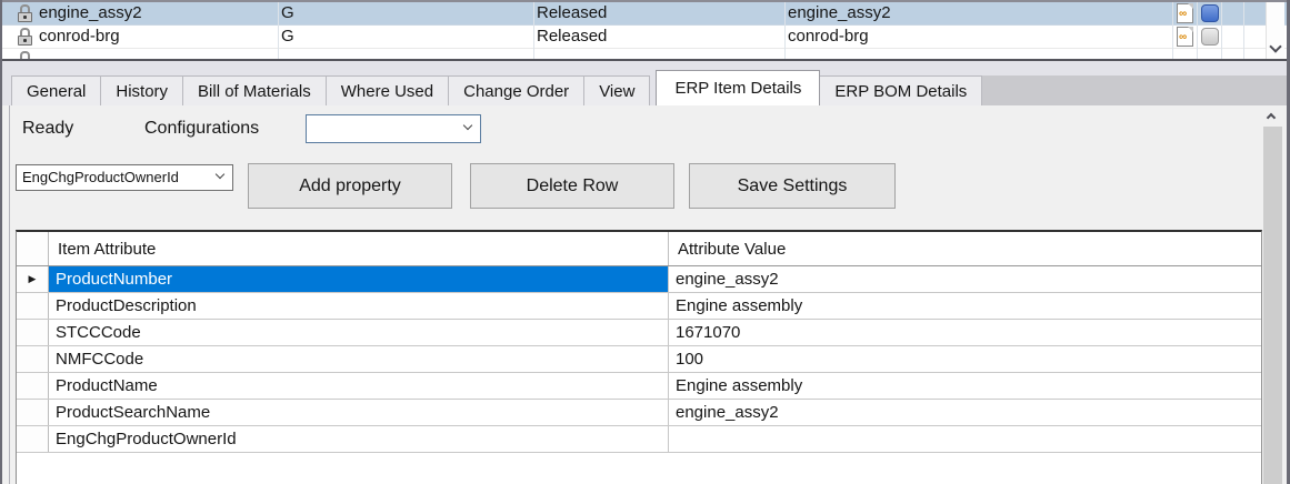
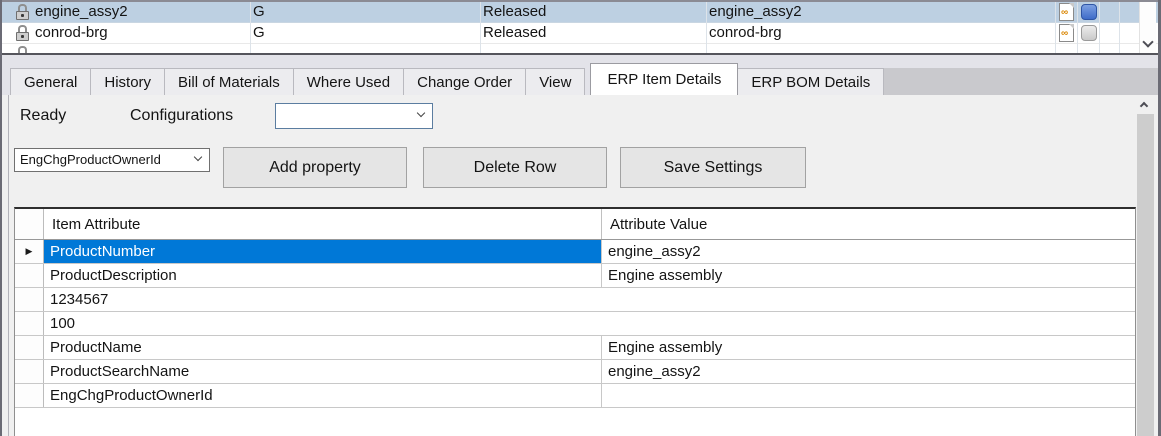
  engine_assy2
  G
  Released
  engine_assy2
  ∞
  conrod-brg
  G
  Released
  conrod-brg
  ∞
  General
  History
  Bill of Materials
  Where Used
  Change Order
  View
  ERP Item Details
  ERP BOM Details
  Ready
  Configurations
  EngChgProductOwnerId
  Add property
  Delete Row
  Save Settings
  Item Attribute
  Attribute Value
  ▶
  ProductNumber
  engine_assy2
  ProductDescription
  Engine assembly
- STCCCode
- 1671070
+ 1234567
- NMFCCode
  100
  ProductName
  Engine assembly
  ProductSearchName
  engine_assy2
  EngChgProductOwnerId
